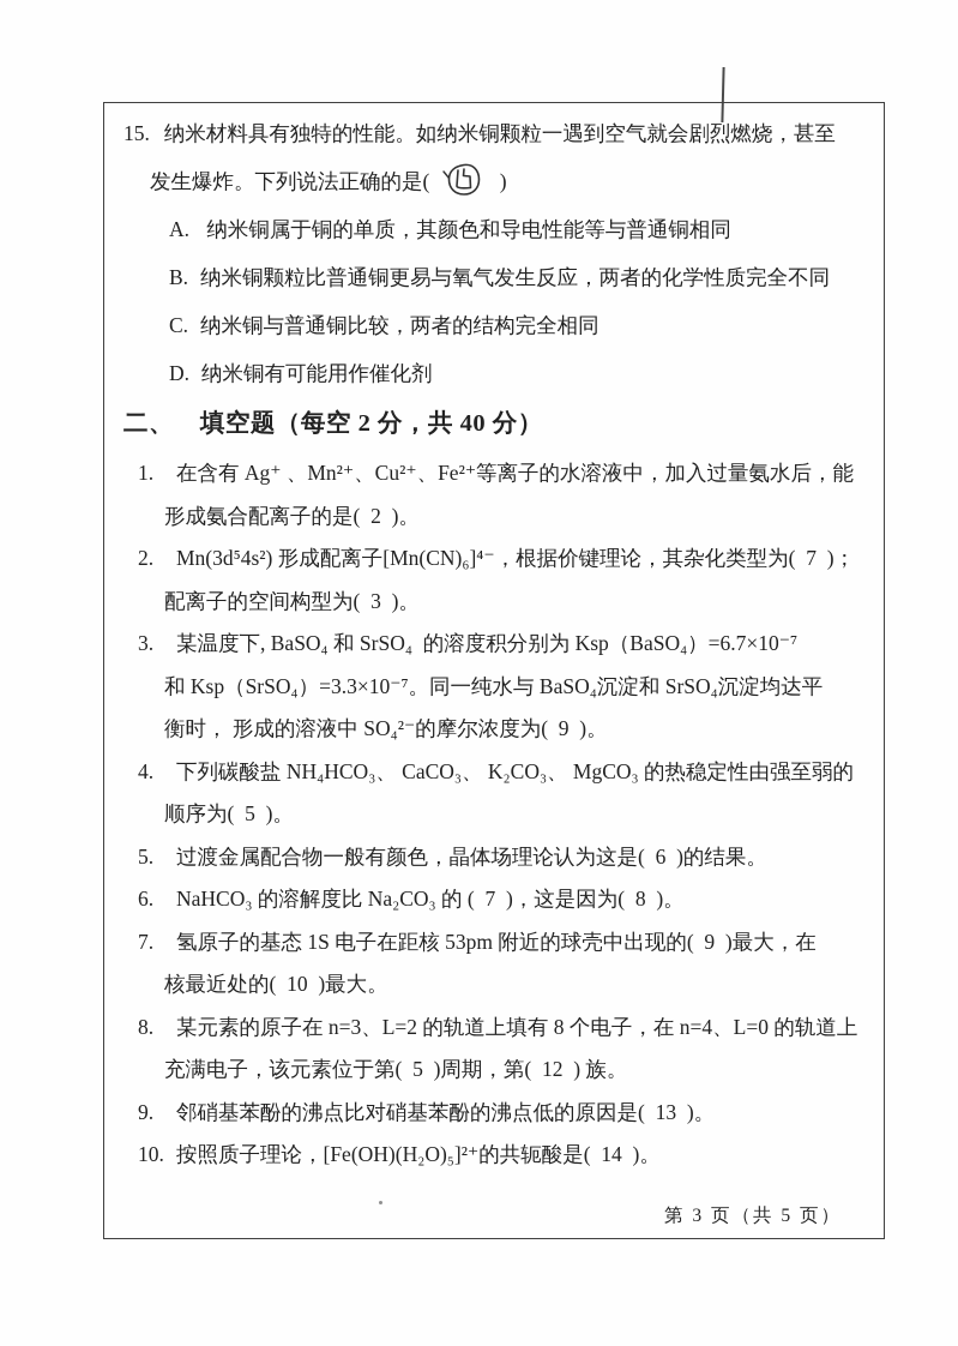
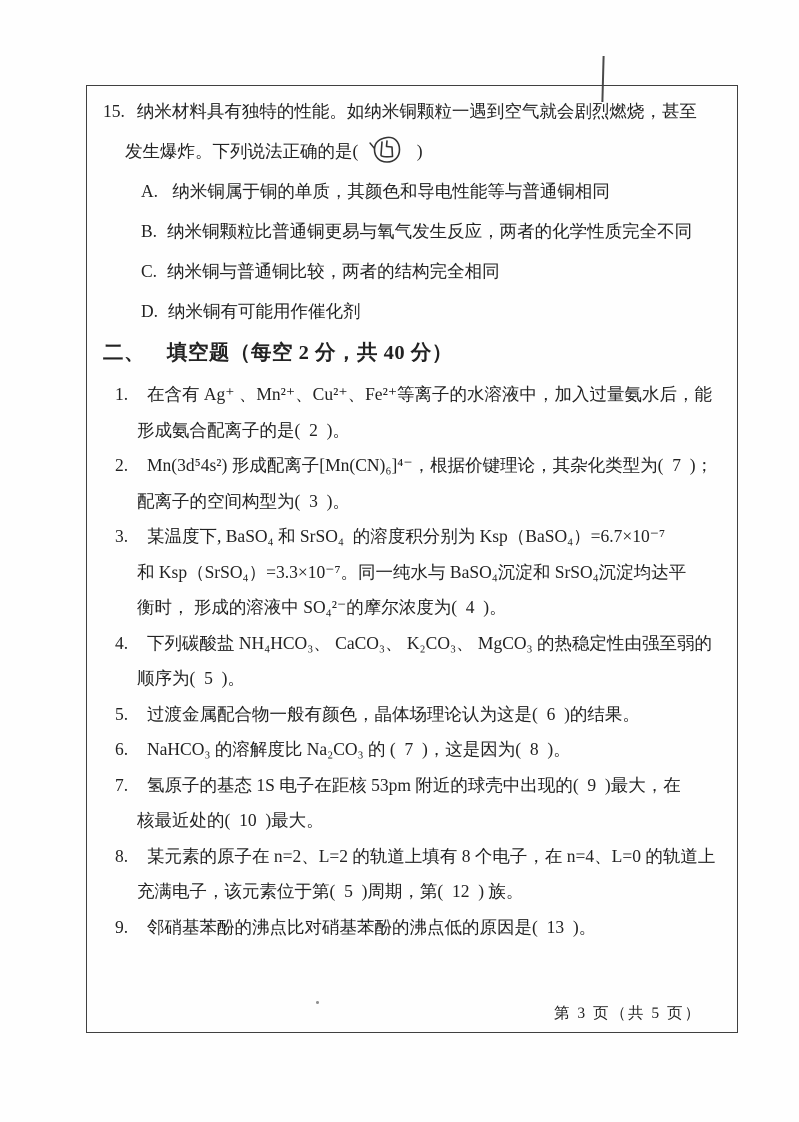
  15. 纳米材料具有独特的性能。如纳米铜颗粒一遇到空气就会剧烈燃烧，甚至
  发生爆炸。下列说法正确的是( )
  A. 纳米铜属于铜的单质，其颜色和导电性能等与普通铜相同
  B. 纳米铜颗粒比普通铜更易与氧气发生反应，两者的化学性质完全不同
  C. 纳米铜与普通铜比较，两者的结构完全相同
  D. 纳米铜有可能用作催化剂
  二、 填空题（每空 2 分，共 40 分）
  1. 在含有 Ag⁺ 、Mn²⁺、Cu²⁺、Fe²⁺等离子的水溶液中，加入过量氨水后，能
  形成氨合配离子的是( 2 )。
  2. Mn(3d⁵4s²) 形成配离子[Mn(CN)₆]⁴⁻，根据价键理论，其杂化类型为( 7 )；
  配离子的空间构型为( 3 )。
  3. 某温度下, BaSO₄ 和 SrSO₄ 的溶度积分别为 Ksp（BaSO₄）=6.7×10⁻⁷
  和 Ksp（SrSO₄）=3.3×10⁻⁷。同一纯水与 BaSO₄沉淀和 SrSO₄沉淀均达平
- 衡时， 形成的溶液中 SO₄²⁻的摩尔浓度为( 9 )。
+ 衡时， 形成的溶液中 SO₄²⁻的摩尔浓度为( 4 )。
  4. 下列碳酸盐 NH₄HCO₃、 CaCO₃、 K₂CO₃、 MgCO₃ 的热稳定性由强至弱的
  顺序为( 5 )。
  5. 过渡金属配合物一般有颜色，晶体场理论认为这是( 6 )的结果。
  6. NaHCO₃ 的溶解度比 Na₂CO₃ 的 ( 7 )，这是因为( 8 )。
  7. 氢原子的基态 1S 电子在距核 53pm 附近的球壳中出现的( 9 )最大，在
  核最近处的( 10 )最大。
- 8. 某元素的原子在 n=3、L=2 的轨道上填有 8 个电子，在 n=4、L=0 的轨道上
+ 8. 某元素的原子在 n=2、L=2 的轨道上填有 8 个电子，在 n=4、L=0 的轨道上
  充满电子，该元素位于第( 5 )周期，第( 12 ) 族。
  9. 邻硝基苯酚的沸点比对硝基苯酚的沸点低的原因是( 13 )。
- 10. 按照质子理论，[Fe(OH)(H₂O)₅]²⁺的共轭酸是( 14 )。
  第 3 页（共 5 页）
